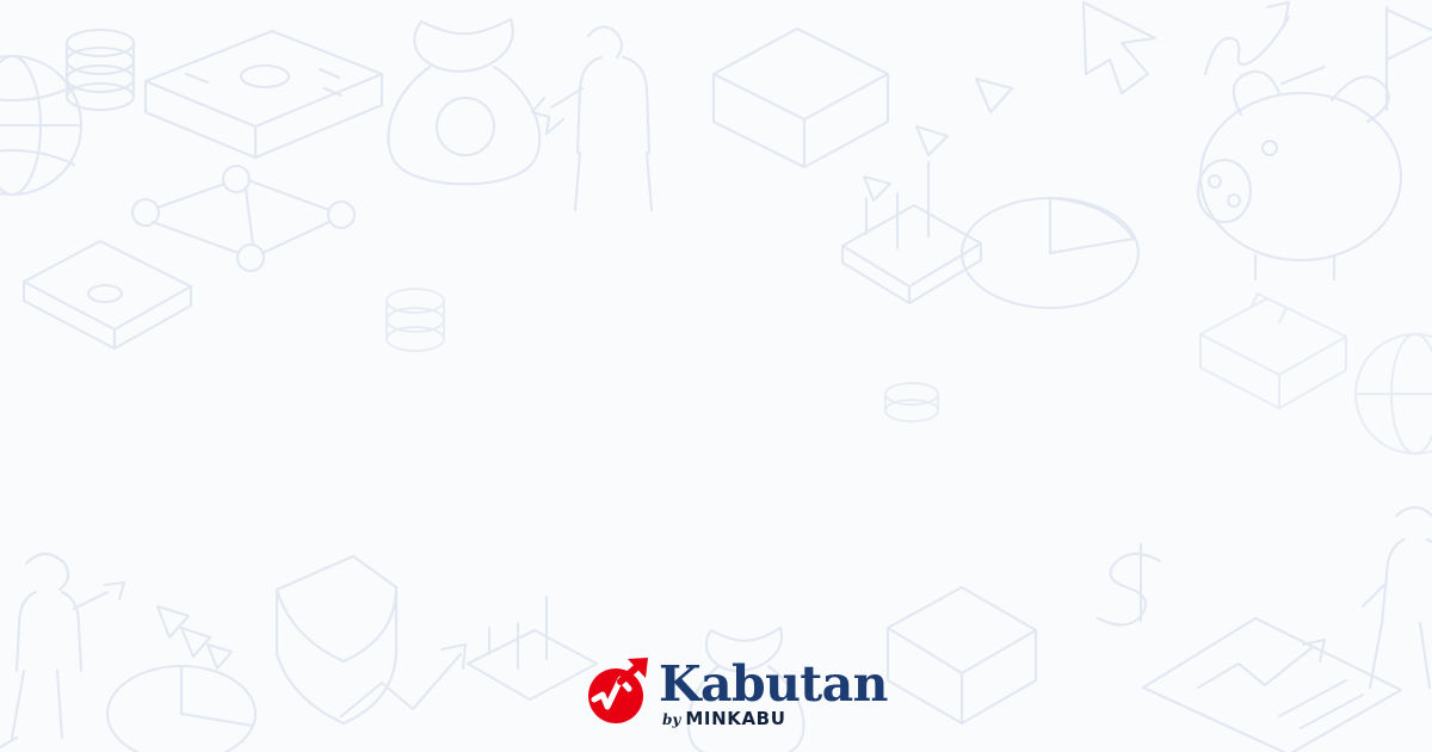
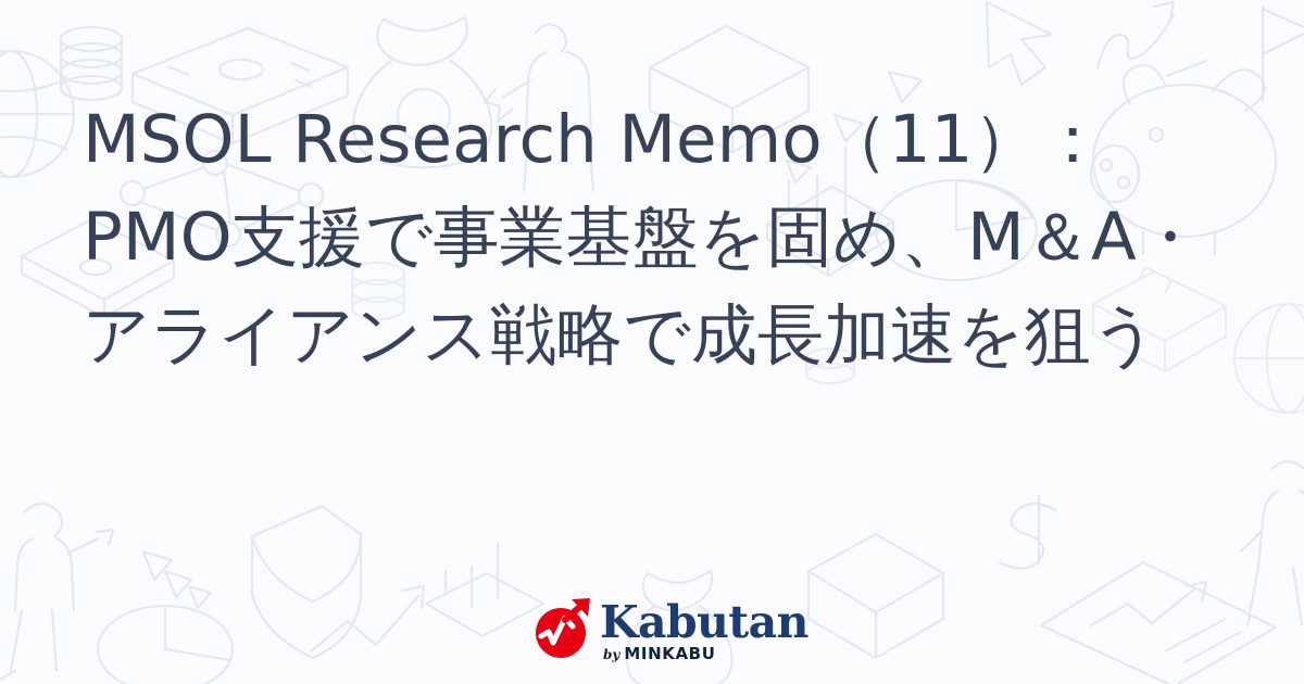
+ MSOL Research Memo（11）：PMO支援で事業基盤を固め、M＆A・アライアンス戦略で成長加速を狙う
  Kabutan
  by
  MINKABU
